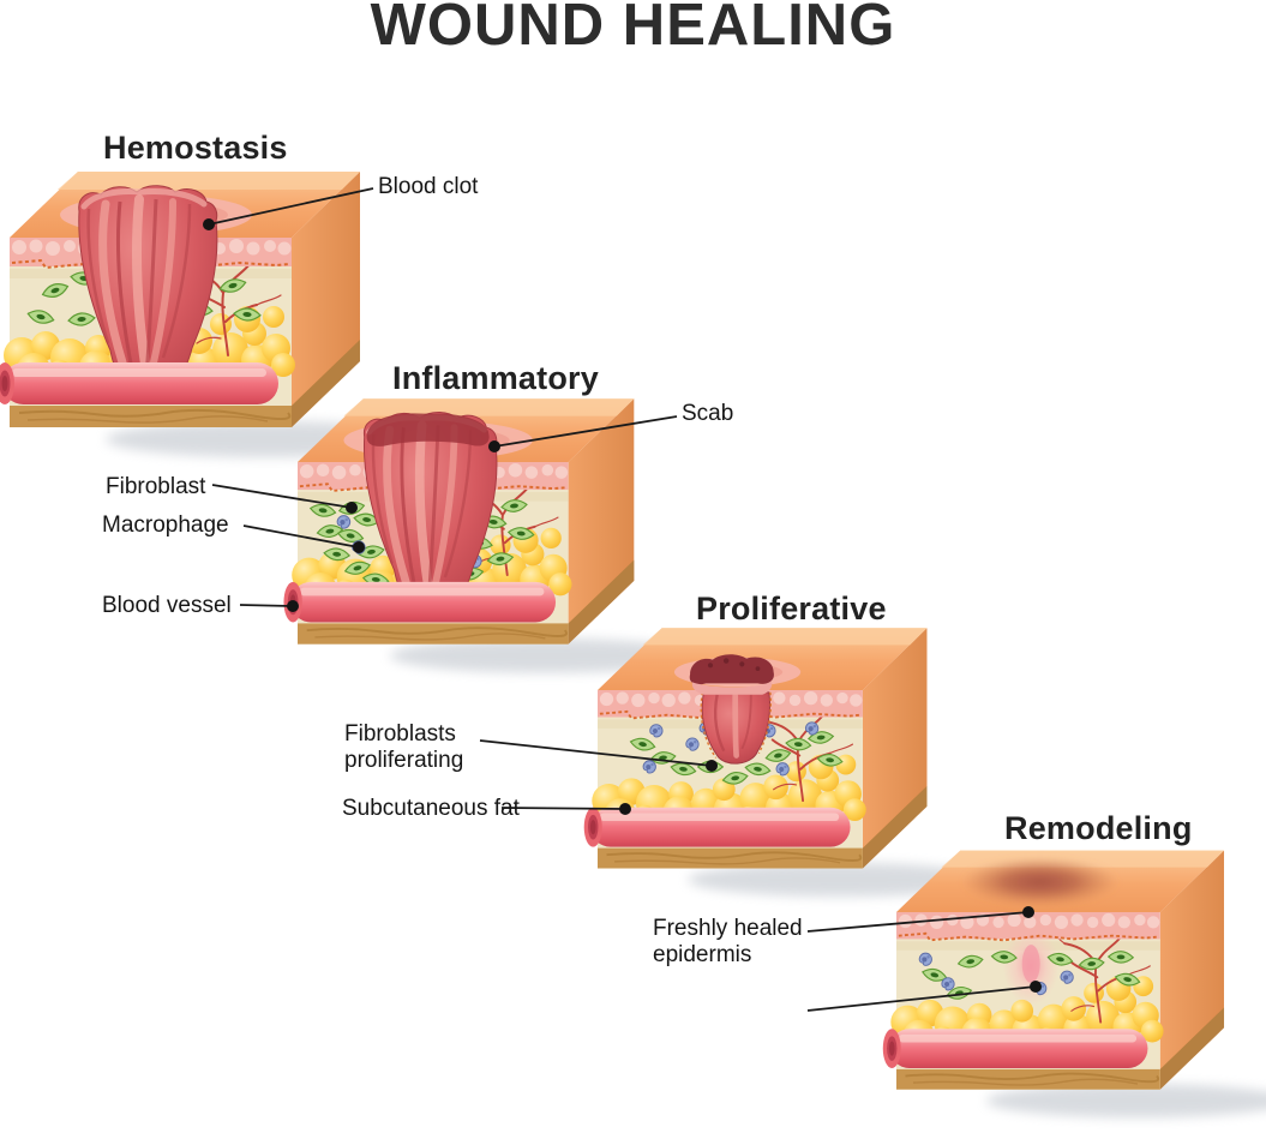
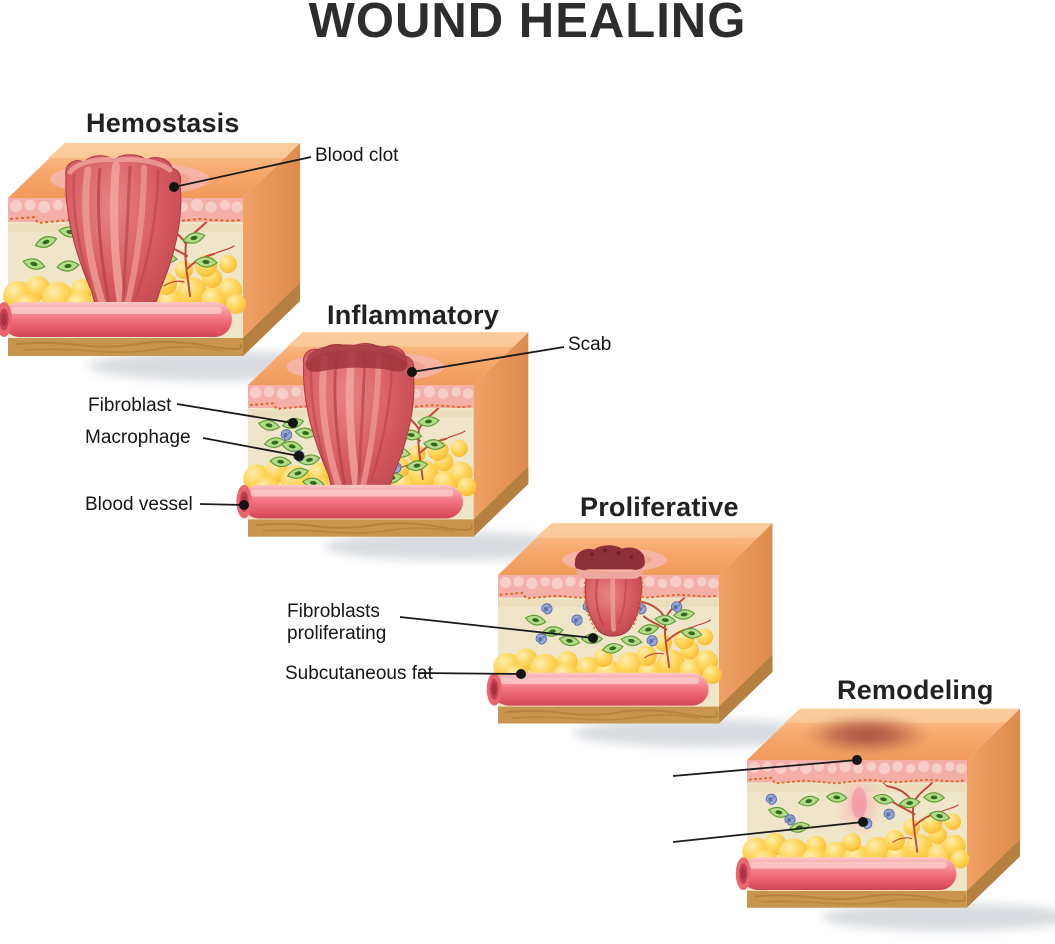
  WOUND HEALING
  Hemostasis
  Inflammatory
  Proliferative
  Remodeling
  Blood clot
  Scab
  Fibroblast
  Macrophage
  Blood vessel
  Fibroblasts proliferating
  Subcutaneous fat
- Freshly healed epidermis
